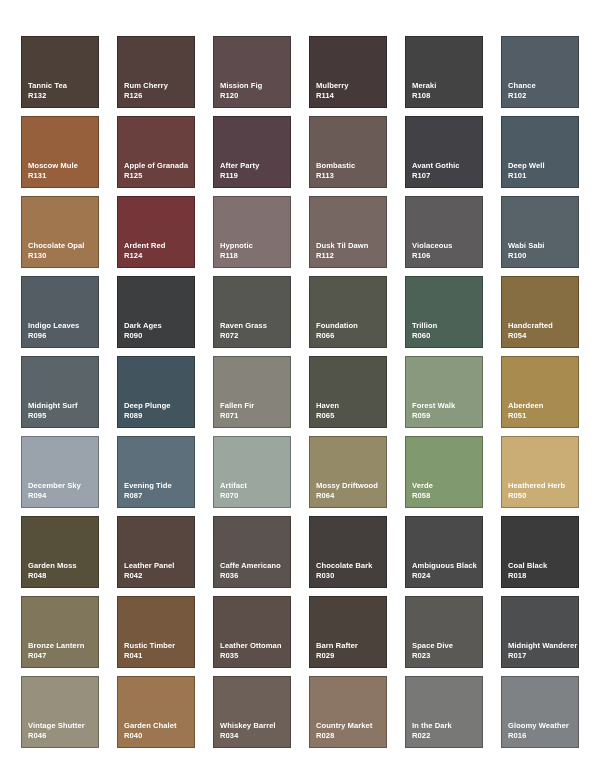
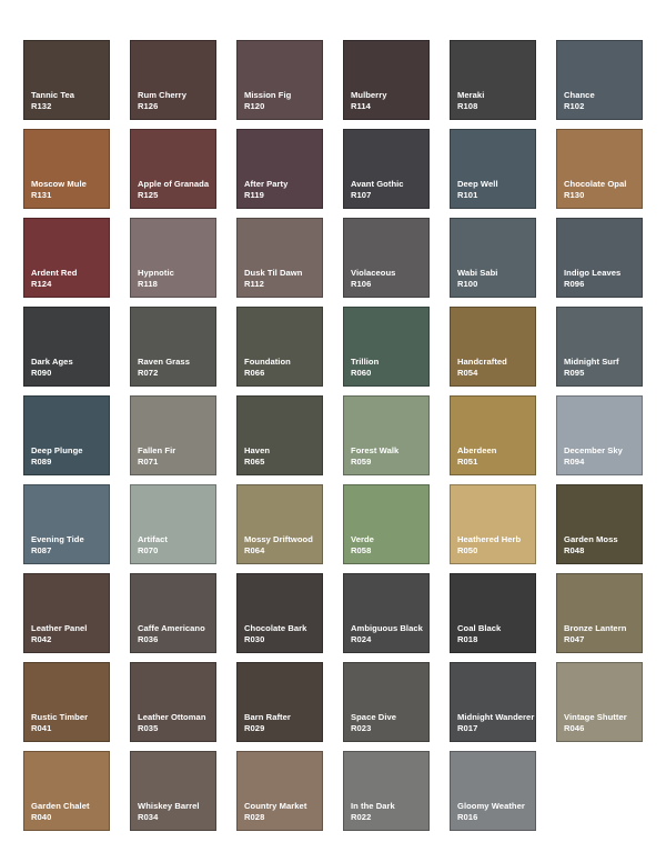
  Tannic Tea
  R132
  Rum Cherry
  R126
  Mission Fig
  R120
  Mulberry
  R114
  Meraki
  R108
  Chance
  R102
  Moscow Mule
  R131
  Apple of Granada
  R125
  After Party
  R119
- Bombastic
- R113
  Avant Gothic
  R107
  Deep Well
  R101
  Chocolate Opal
  R130
  Ardent Red
  R124
  Hypnotic
  R118
  Dusk Til Dawn
  R112
  Violaceous
  R106
  Wabi Sabi
  R100
  Indigo Leaves
  R096
  Dark Ages
  R090
  Raven Grass
  R072
  Foundation
  R066
  Trillion
  R060
  Handcrafted
  R054
  Midnight Surf
  R095
  Deep Plunge
  R089
  Fallen Fir
  R071
  Haven
  R065
  Forest Walk
  R059
  Aberdeen
  R051
  December Sky
  R094
  Evening Tide
  R087
  Artifact
  R070
  Mossy Driftwood
  R064
  Verde
  R058
  Heathered Herb
  R050
  Garden Moss
  R048
  Leather Panel
  R042
  Caffe Americano
  R036
  Chocolate Bark
  R030
  Ambiguous Black
  R024
  Coal Black
  R018
  Bronze Lantern
  R047
  Rustic Timber
  R041
  Leather Ottoman
  R035
  Barn Rafter
  R029
  Space Dive
  R023
  Midnight Wanderer
  R017
  Vintage Shutter
  R046
  Garden Chalet
  R040
  Whiskey Barrel
  R034
  Country Market
  R028
  In the Dark
  R022
  Gloomy Weather
  R016
